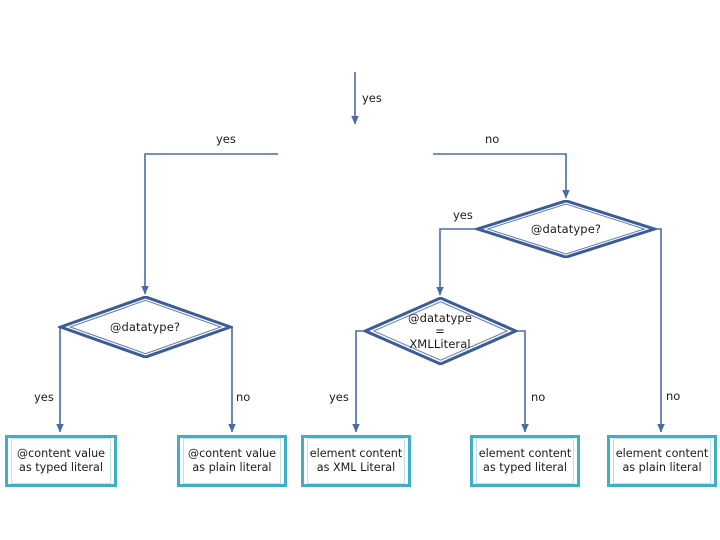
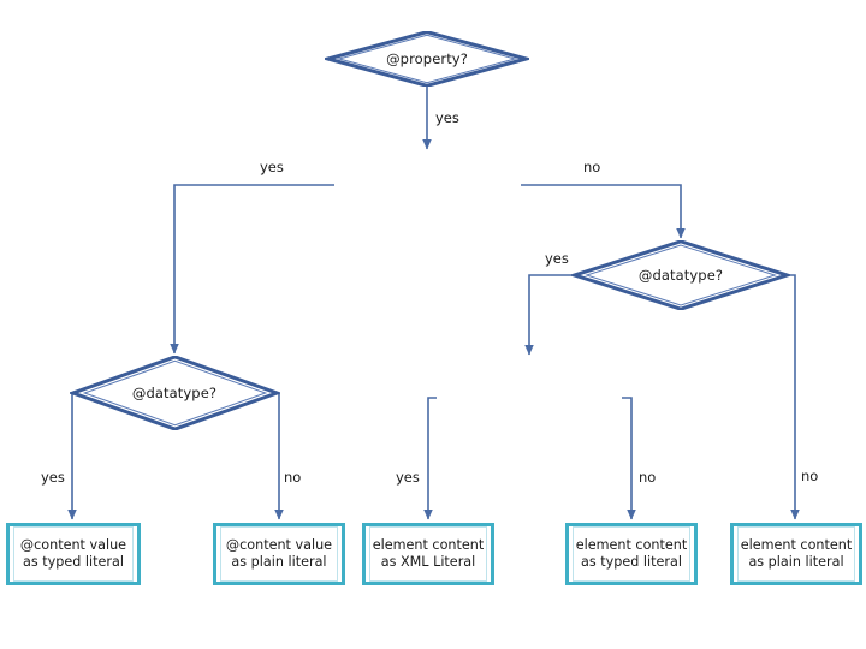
+ @property?
  @datatype?
  @datatype?
- @datatype
- =
- XMLLiteral
  @content value
  as typed literal
  @content value
  as plain literal
  element content
  as XML Literal
  element content
  as typed literal
  element content
  as plain literal
  yes
  yes
  no
  yes
  no
  yes
  no
  yes
  no
